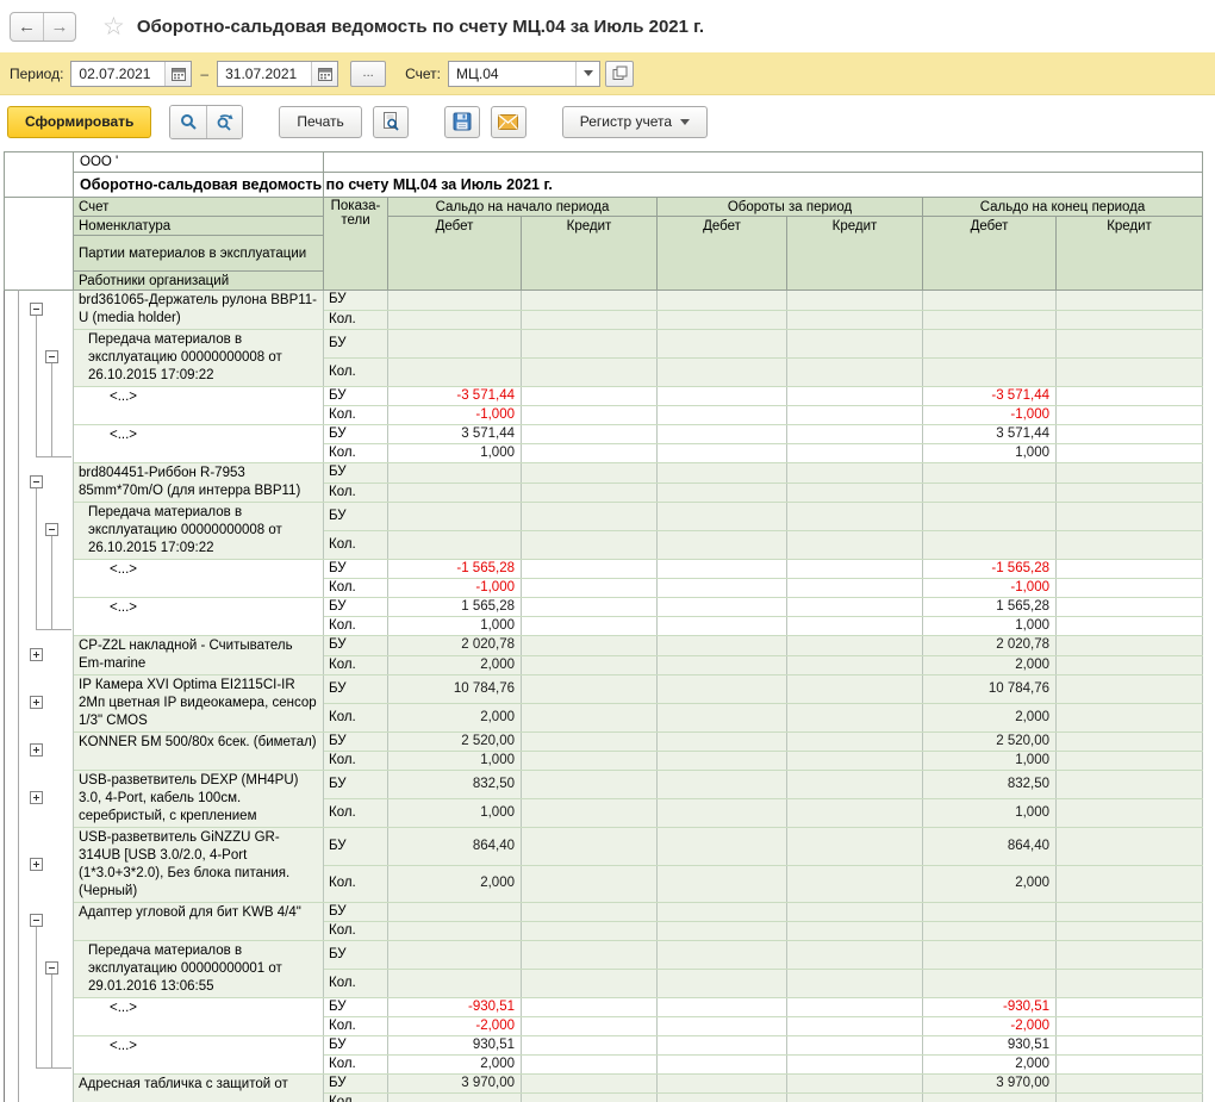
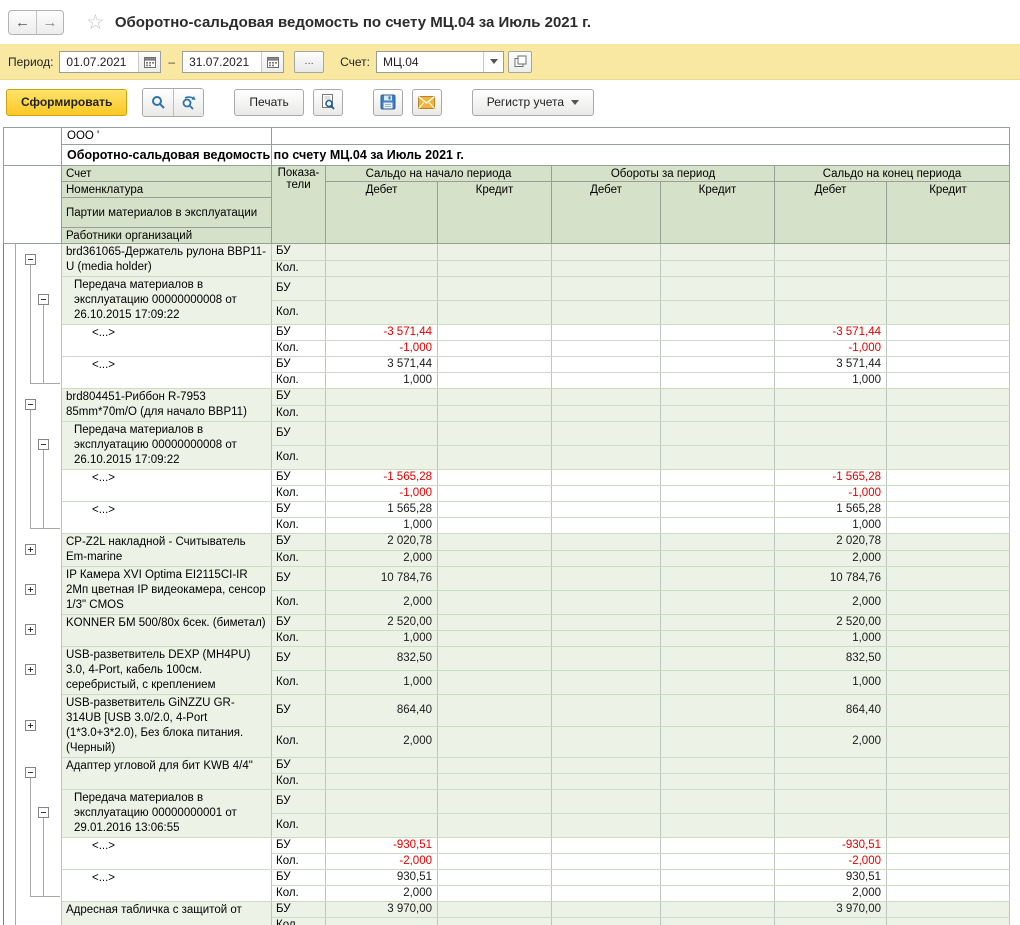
  ←
  →
  ☆
  Оборотно-сальдовая ведомость по счету МЦ.04 за Июль 2021 г.
  Период:
- 02.07.2021
+ 01.07.2021
  –
  31.07.2021
  ...
  Счет:
  МЦ.04
  Сформировать
  Печать
  Регистр учета
  	ООО '
  Оборотно-сальдовая ведомость по счету МЦ.04 за Июль 2021 г.
  	Счет	Показа- тели	Сальдо на начало периода	Обороты за период	Сальдо на конец периода
  Номенклатура	Дебет	Кредит	Дебет	Кредит	Дебет	Кредит
  Партии материалов в эксплуатации
  Работники организаций
  	brd361065-Держатель рулона BBP11-U (media holder)	БУ
  Кол.
  	Передача материалов в эксплуатацию 00000000008 от 26.10.2015 17:09:22	БУ
  Кол.
  	<...>	БУ	-3 571,44				-3 571,44
  Кол.	-1,000				-1,000
  	<...>	БУ	3 571,44				3 571,44
  Кол.	1,000				1,000
- 	brd804451-Риббон R-7953 85mm*70m/O (для интерра BBP11)	БУ
+ 	brd804451-Риббон R-7953 85mm*70m/O (для начало BBP11)	БУ
  Кол.
  	Передача материалов в эксплуатацию 00000000008 от 26.10.2015 17:09:22	БУ
  Кол.
  	<...>	БУ	-1 565,28				-1 565,28
  Кол.	-1,000				-1,000
  	<...>	БУ	1 565,28				1 565,28
  Кол.	1,000				1,000
  	CP-Z2L накладной - Считыватель Em-marine	БУ	2 020,78				2 020,78
  Кол.	2,000				2,000
  	IP Камера XVI Optima EI2115CI-IR 2Мп цветная IP видеокамера, сенсор 1/3" CMOS	БУ	10 784,76				10 784,76
  Кол.	2,000				2,000
  	KONNER БМ 500/80x 6сек. (биметал)	БУ	2 520,00				2 520,00
  Кол.	1,000				1,000
  	USB-разветвитель DEXP (MH4PU) 3.0, 4-Port, кабель 100см. серебристый, с креплением	БУ	832,50				832,50
  Кол.	1,000				1,000
  	USB-разветвитель GiNZZU GR-314UB [USB 3.0/2.0, 4-Port (1*3.0+3*2.0), Без блока питания. (Черный)	БУ	864,40				864,40
  Кол.	2,000				2,000
  	Адаптер угловой для бит KWB 4/4"	БУ
  Кол.
  	Передача материалов в эксплуатацию 00000000001 от 29.01.2016 13:06:55	БУ
  Кол.
  	<...>	БУ	-930,51				-930,51
  Кол.	-2,000				-2,000
  	<...>	БУ	930,51				930,51
  Кол.	2,000				2,000
  	Адресная табличка с защитой от	БУ	3 970,00				3 970,00
